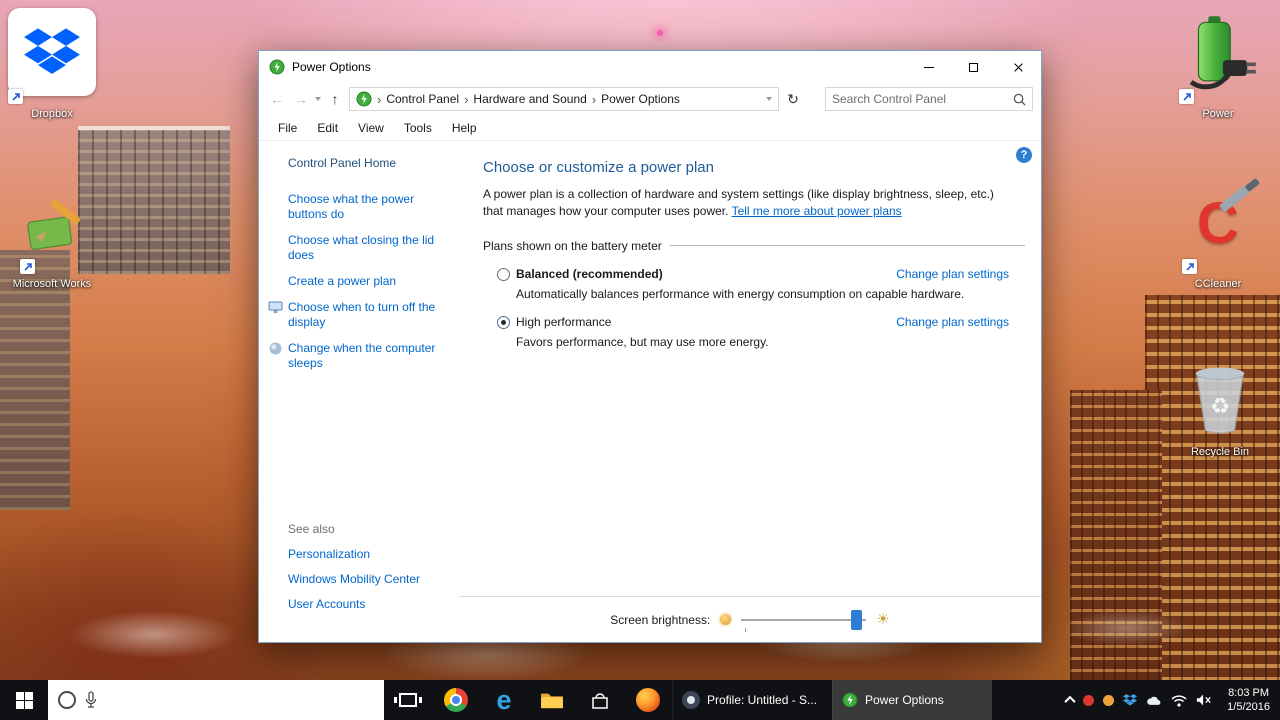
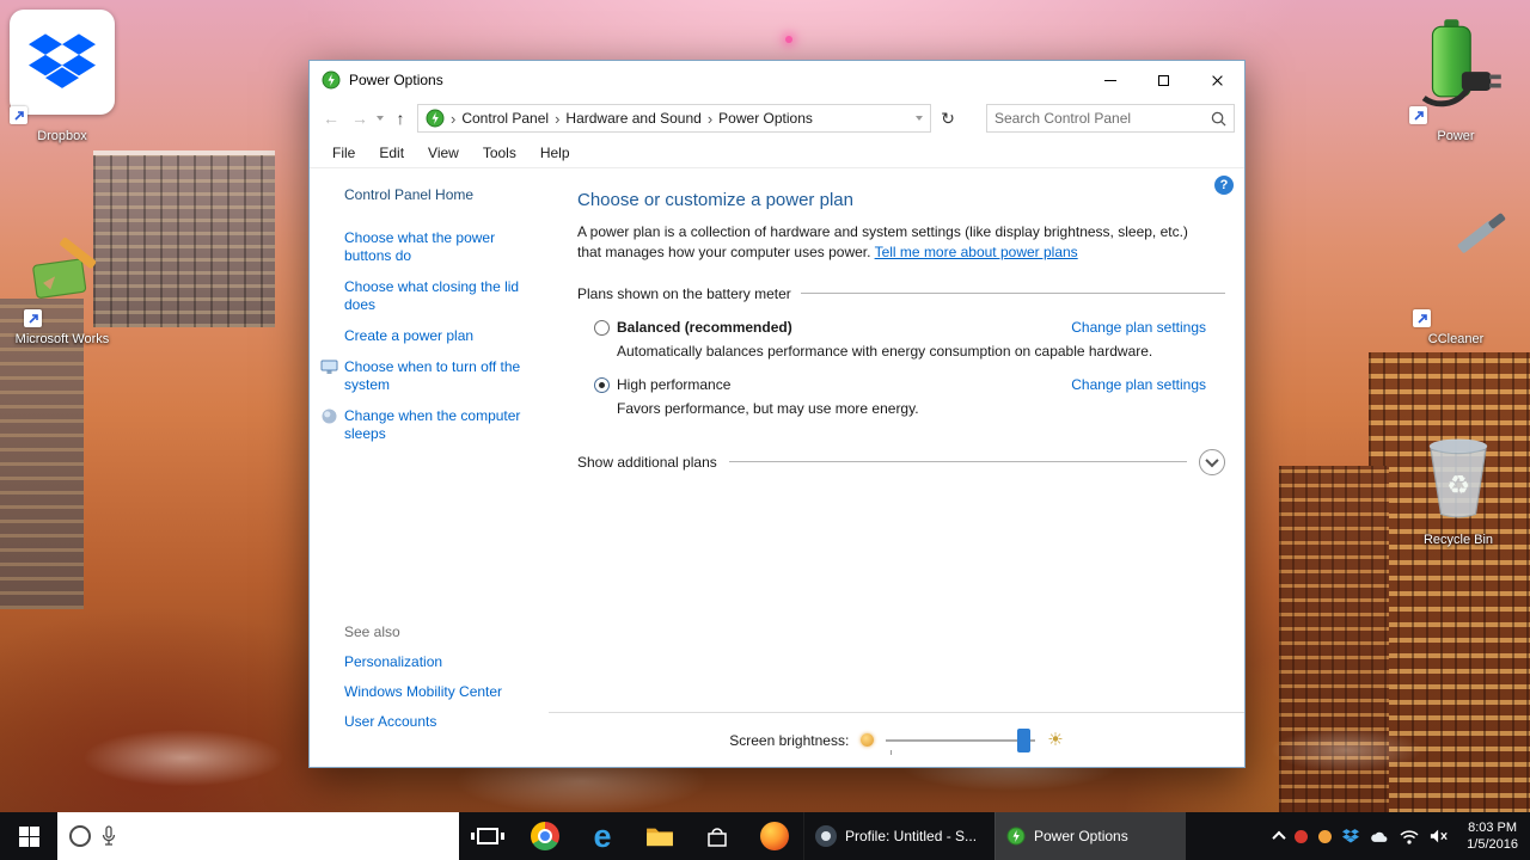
  Dropbox
  Power
  Microsoft Works
- C
  CCleaner
  ♻
  Recycle Bin
  Power Options
  ←
  →
  ↑
  ›
  Control Panel
  ›
  Hardware and Sound
  ›
  Power Options
  ↻
  Search Control Panel
  File
  Edit
  View
  Tools
  Help
  Control Panel Home
  Choose what the power buttons do
  Choose what closing the lid does
  Create a power plan
- Choose when to turn off the display
+ Choose when to turn off the system
  Change when the computer sleeps
  See also
  Personalization
  Windows Mobility Center
  User Accounts
  ?
  Choose or customize a power plan
  A power plan is a collection of hardware and system settings (like display brightness, sleep, etc.) that manages how your computer uses power. Tell me more about power plans
  Plans shown on the battery meter
  Balanced (recommended)
  Change plan settings
  Automatically balances performance with energy consumption on capable hardware.
  High performance
  Change plan settings
  Favors performance, but may use more energy.
+ Show additional plans
  Screen brightness:
  ☀
  e
  Profile: Untitled - S...
  Power Options
  8:03 PM
  1/5/2016
